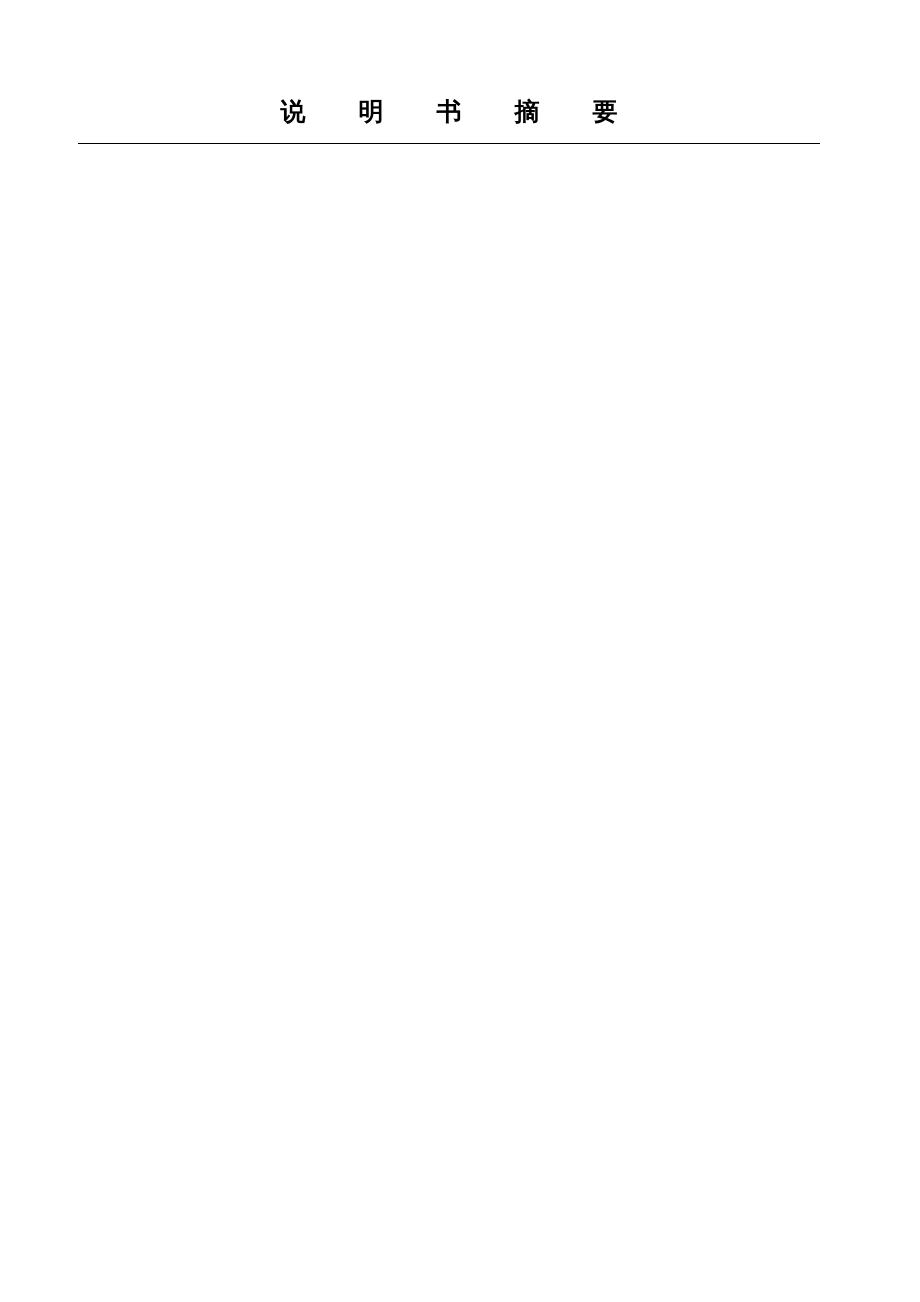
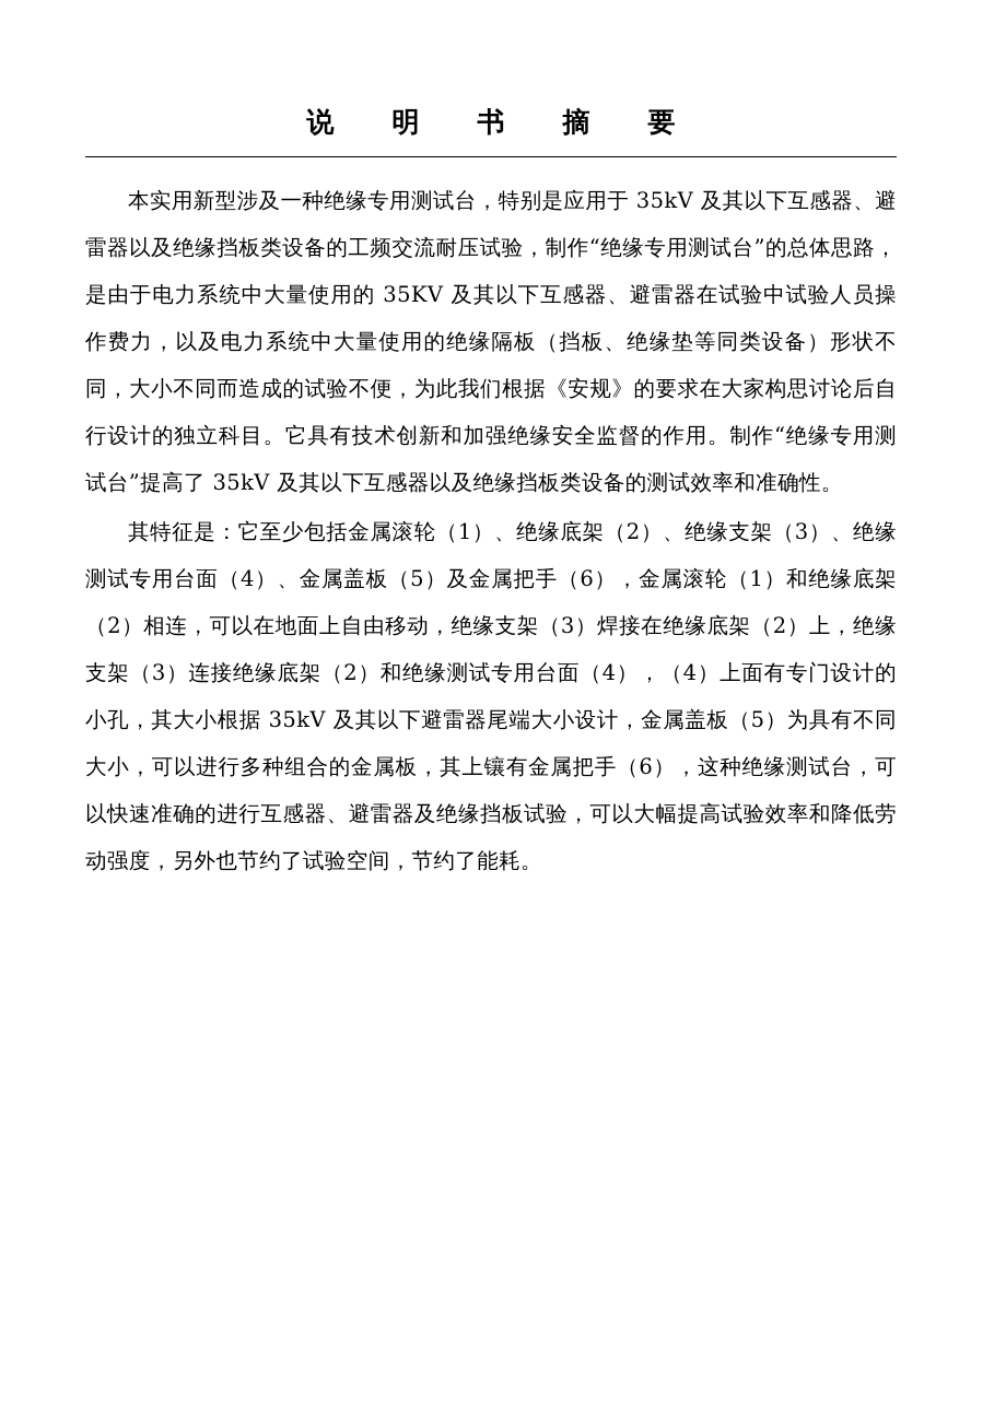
  说 明 书 摘 要
+ 本实用新型涉及一种绝缘专用测试台，特别是应用于 35kV 及其以下互感器、避雷器以及绝缘挡板类设备的工频交流耐压试验，制作“绝缘专用测试台”的总体思路，是由于电力系统中大量使用的 35KV 及其以下互感器、避雷器在试验中试验人员操作费力，以及电力系统中大量使用的绝缘隔板（挡板、绝缘垫等同类设备）形状不同，大小不同而造成的试验不便，为此我们根据《安规》的要求在大家构思讨论后自行设计的独立科目。它具有技术创新和加强绝缘安全监督的作用。制作“绝缘专用测试台”提高了 35kV 及其以下互感器以及绝缘挡板类设备的测试效率和准确性。
+ 其特征是：它至少包括金属滚轮（1）、绝缘底架（2）、绝缘支架（3）、绝缘测试专用台面（4）、金属盖板（5）及金属把手（6），金属滚轮（1）和绝缘底架（2）相连，可以在地面上自由移动，绝缘支架（3）焊接在绝缘底架（2）上，绝缘支架（3）连接绝缘底架（2）和绝缘测试专用台面（4），（4）上面有专门设计的小孔，其大小根据 35kV 及其以下避雷器尾端大小设计，金属盖板（5）为具有不同大小，可以进行多种组合的金属板，其上镶有金属把手（6），这种绝缘测试台，可以快速准确的进行互感器、避雷器及绝缘挡板试验，可以大幅提高试验效率和降低劳动强度，另外也节约了试验空间，节约了能耗。
